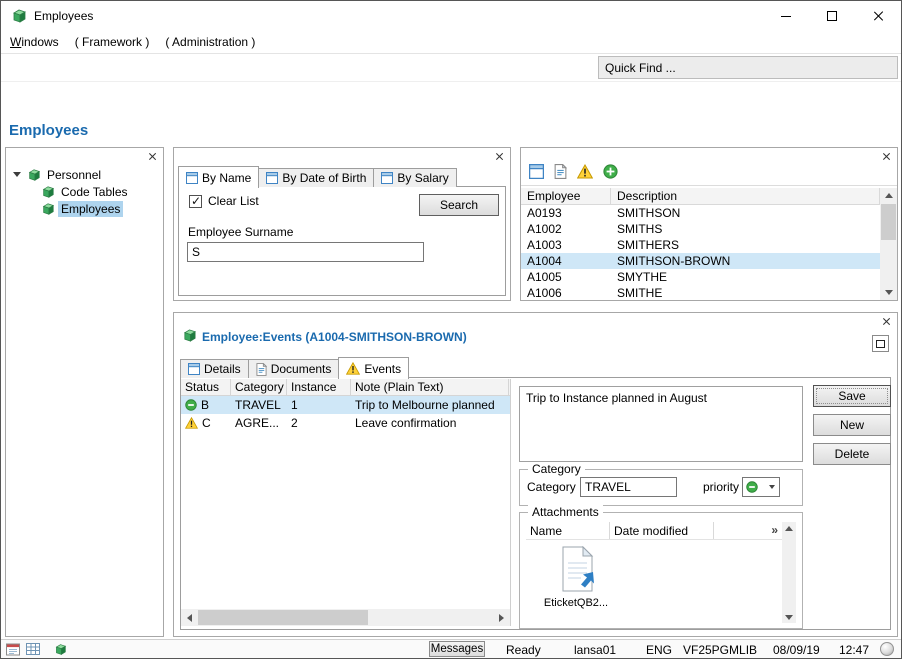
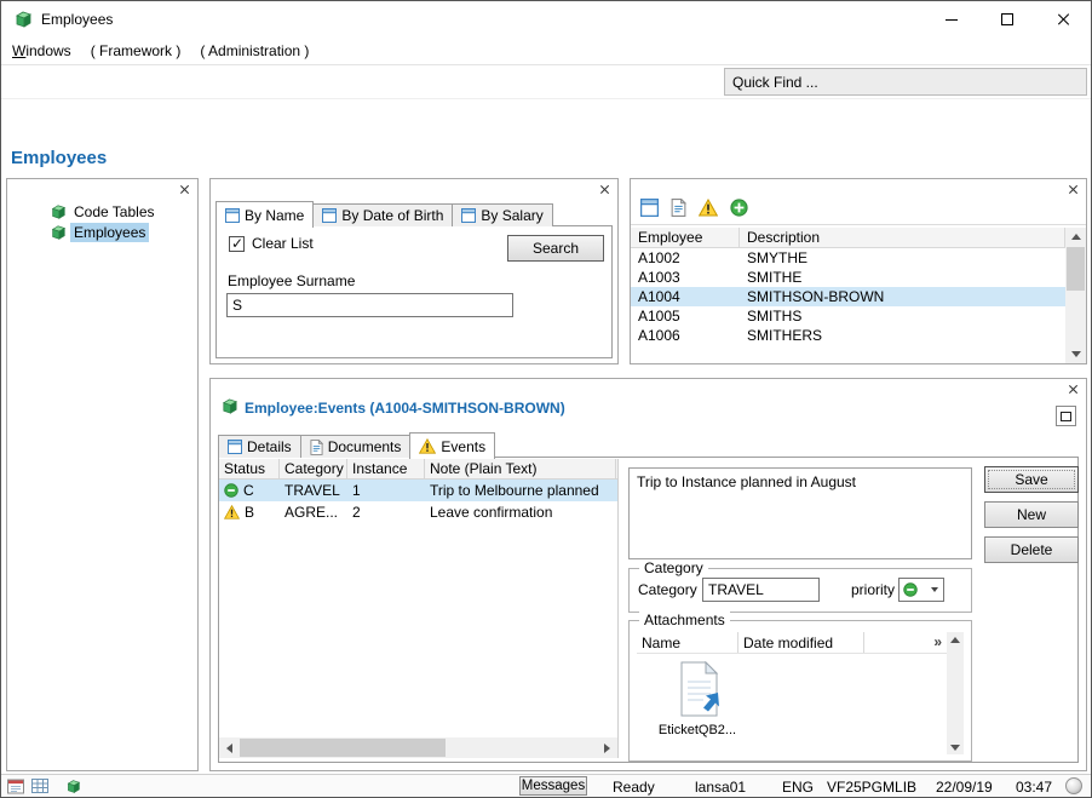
  Employees
  W
  indows
  ( Framework )
  ( Administration )
  Quick Find ...
  Employees
- Personnel
  Code Tables
  Employees
  By Name
  By Date of Birth
  By Salary
  Clear List
  Search
  Employee Surname
  S
  Employee
  Description
- A0193
- SMITHSON
  A1002
- SMITHS
+ SMYTHE
  A1003
- SMITHERS
+ SMITHE
  A1004
  SMITHSON-BROWN
  A1005
- SMYTHE
+ SMITHS
  A1006
- SMITHE
+ SMITHERS
  Employee:Events (A1004-SMITHSON-BROWN)
  Details
  Documents
  Events
  Status
  Category
  Instance
  Note (Plain Text)
- B
+ C
  TRAVEL
  1
  Trip to Melbourne planned
- C
+ B
  AGRE...
  2
  Leave confirmation
  Trip to Instance planned in August
  Category
  Category
  TRAVEL
  priority
  Attachments
  Name
  Date modified
  »
  EticketQB2...
  Save
  New
  Delete
  Messages
  Ready
  lansa01
  ENG
  VF25PGMLIB
- 08/09/19
+ 22/09/19
- 12:47
+ 03:47
